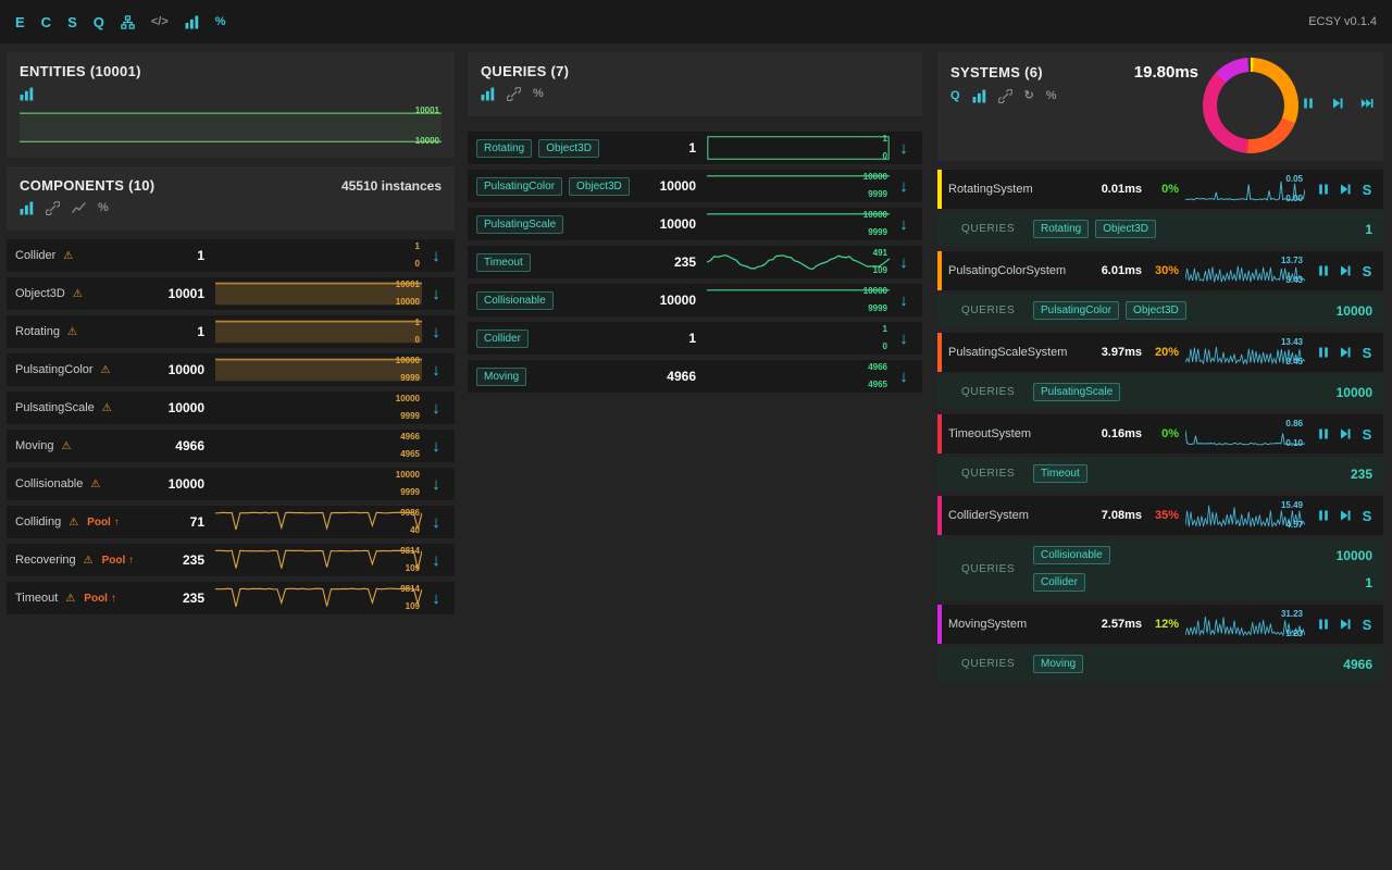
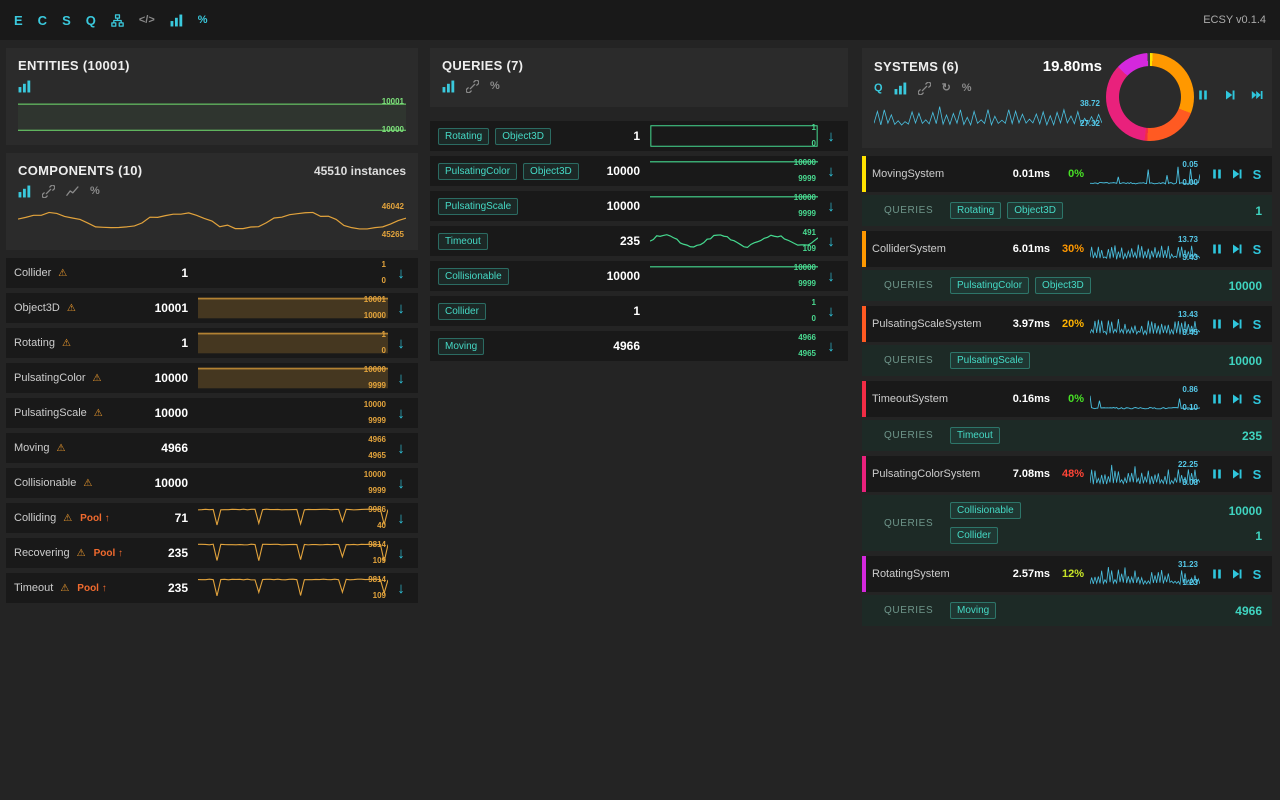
  E
  C
  S
  Q
  </>
  %
  ECSY v0.1.4
  ENTITIES (10001)
  10001
  10000
  COMPONENTS (10)
  45510 instances
  %
+ 46042
+ 45265
  Collider
  ⚠
  1
  1
  0
  ↓
  Object3D
  ⚠
  10001
  10001
  10000
  ↓
  Rotating
  ⚠
  1
  1
  0
  ↓
  PulsatingColor
  ⚠
  10000
  10000
  9999
  ↓
  PulsatingScale
  ⚠
  10000
  10000
  9999
  ↓
  Moving
  ⚠
  4966
  4966
  4965
  ↓
  Collisionable
  ⚠
  10000
  10000
  9999
  ↓
  Colliding
  ⚠
  Pool ↑
  71
  9986
  40
  ↓
  Recovering
  ⚠
  Pool ↑
  235
  9814
  109
  ↓
  Timeout
  ⚠
  Pool ↑
  235
  9814
  109
  ↓
  QUERIES (7)
  %
  Rotating
  Object3D
  1
  1
  0
  ↓
  PulsatingColor
  Object3D
  10000
  10000
  9999
  ↓
  PulsatingScale
  10000
  10000
  9999
  ↓
  Timeout
  235
  491
  109
  ↓
  Collisionable
  10000
  10000
  9999
  ↓
  Collider
  1
  1
  0
  ↓
  Moving
  4966
  4966
  4965
  ↓
  SYSTEMS (6)
  19.80ms
  Q
  ↻
  %
+ 38.72
+ 27.32
- RotatingSystem
+ MovingSystem
  0.01ms
  0%
  0.05
  0.00
  S
  QUERIES
  Rotating
  Object3D
  1
- PulsatingColorSystem
+ ColliderSystem
  6.01ms
  30%
  13.73
  3.43
  S
  QUERIES
  PulsatingColor
  Object3D
  10000
  PulsatingScaleSystem
  3.97ms
  20%
  13.43
  3.45
  S
  QUERIES
  PulsatingScale
  10000
  TimeoutSystem
  0.16ms
  0%
  0.86
  0.10
  S
  QUERIES
  Timeout
  235
- ColliderSystem
+ PulsatingColorSystem
  7.08ms
- 35%
+ 48%
- 15.49
+ 22.25
- 4.57
+ 3.08
  S
  QUERIES
  Collisionable
  10000
  Collider
  1
- MovingSystem
+ RotatingSystem
  2.57ms
  12%
  31.23
  1.23
  S
  QUERIES
  Moving
  4966
